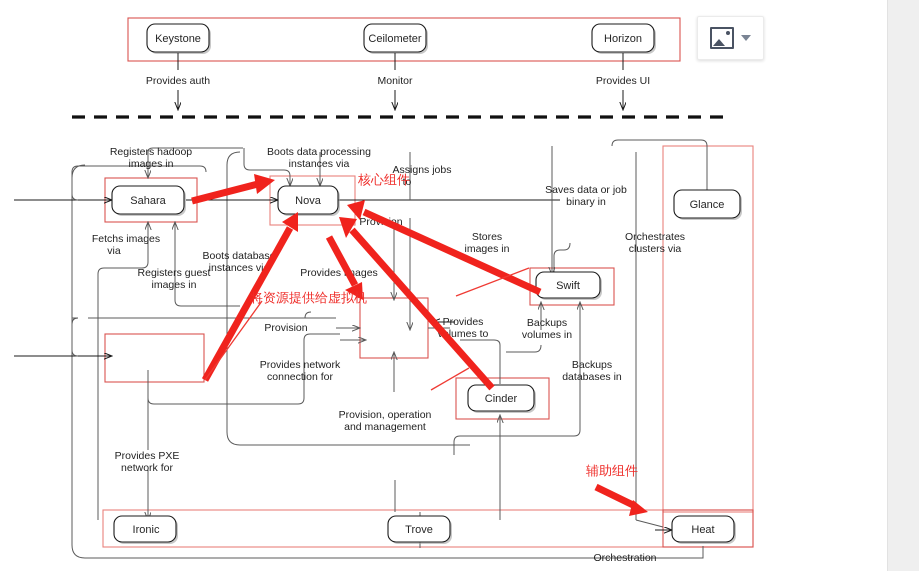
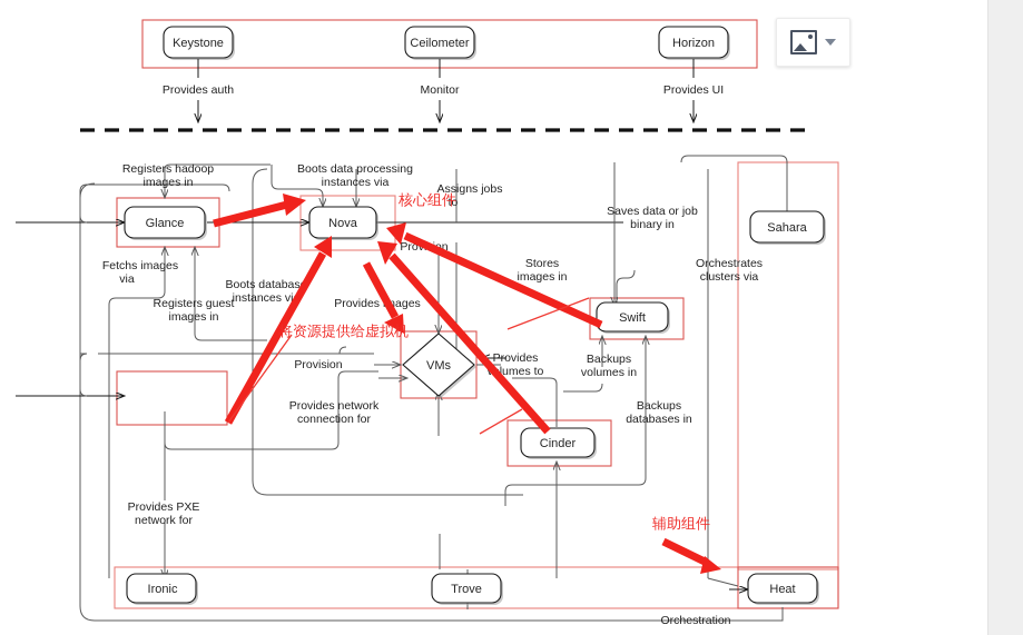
  Keystone
  Ceilometer
  Horizon
  Provides auth
  Monitor
  Provides UI
- Sahara
+ Glance
  Nova
- Glance
+ Sahara
  Swift
+ VMs
  Cinder
  Ironic
  Trove
  Heat
  Registers hadoop
  images in
  Boots data processing
  instances via
  Assigns jobs
  to
  Saves data or job
  binary in
  Orchestrates
  clusters via
  Fetchs images
  via
  Boots databas
  instances vi
  Registers guest
  images in
  Providesages
  Stores
  images in
  Provision
  Provides
  lumes to
  Backups
  volumes in
  Backups
  databases in
  Provides network
  connection for
- Provision, operation
- and management
  Provides PXE
  network for
  Orchestration
  核心组件
  将资源提供给虚拟机
  辅助组件
